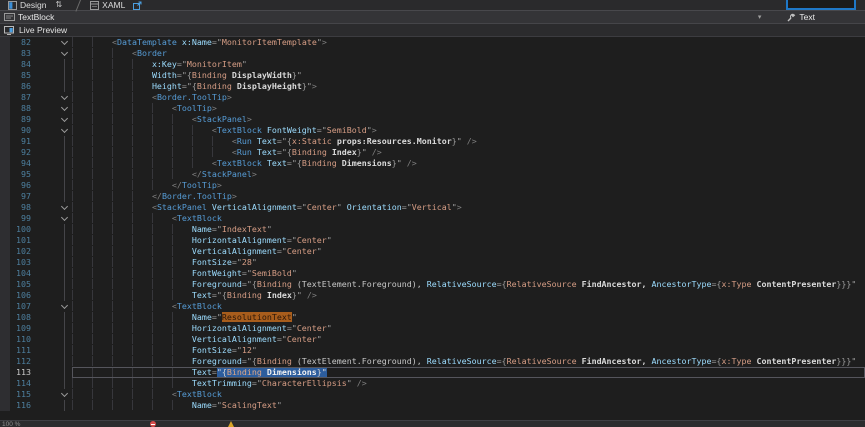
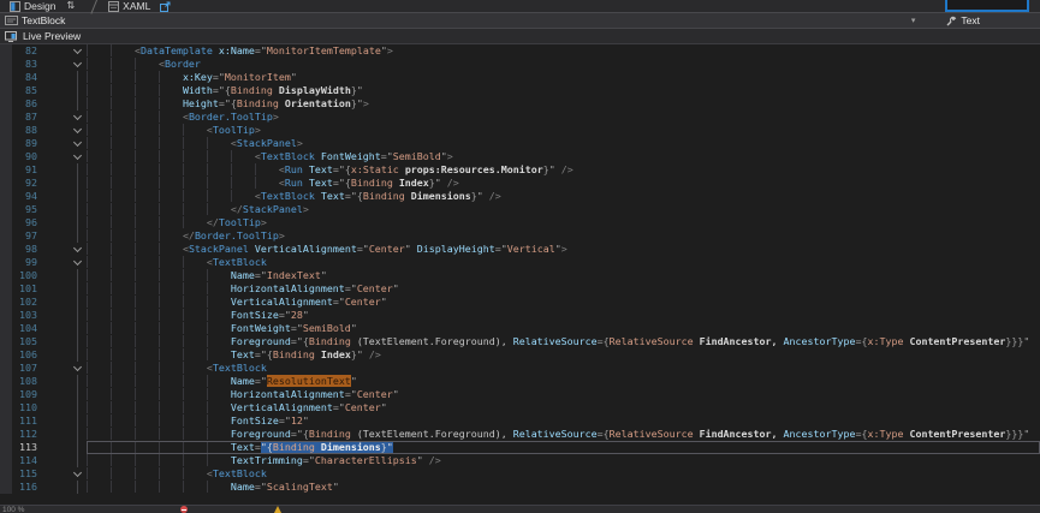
  Design
  ⇅
  XAML
  TextBlock
  Text
  Live Preview
  82
  <DataTemplate x:Name="MonitorItemTemplate">
  83
  <Border
  84
  x:Key="MonitorItem"
  85
  Width="{Binding DisplayWidth}"
  86
- Height="{Binding DisplayHeight}">
+ Height="{Binding Orientation}">
  87
  <Border.ToolTip>
  88
  <ToolTip>
  89
  <StackPanel>
  90
  <TextBlock FontWeight="SemiBold">
  91
  <Run Text="{x:Static props:Resources.Monitor}" />
  92
  <Run Text="{Binding Index}" />
  94
  <TextBlock Text="{Binding Dimensions}" />
  95
  </StackPanel>
  96
  </ToolTip>
  97
  </Border.ToolTip>
  98
- <StackPanel VerticalAlignment="Center" Orientation="Vertical">
+ <StackPanel VerticalAlignment="Center" DisplayHeight="Vertical">
  99
  <TextBlock
  100
  Name="IndexText"
  101
  HorizontalAlignment="Center"
  102
  VerticalAlignment="Center"
  103
  FontSize="28"
  104
  FontWeight="SemiBold"
  105
  Foreground="{Binding (TextElement.Foreground), RelativeSource={RelativeSource FindAncestor, AncestorType={x:Type ContentPresenter}}}"
  106
  Text="{Binding Index}" />
  107
  <TextBlock
  108
  Name="ResolutionText"
  109
  HorizontalAlignment="Center"
  110
  VerticalAlignment="Center"
  111
  FontSize="12"
  112
  Foreground="{Binding (TextElement.Foreground), RelativeSource={RelativeSource FindAncestor, AncestorType={x:Type ContentPresenter}}}"
  113
  Text="{Binding Dimensions}"
  114
  TextTrimming="CharacterEllipsis" />
  115
  <TextBlock
  116
  Name="ScalingText"
